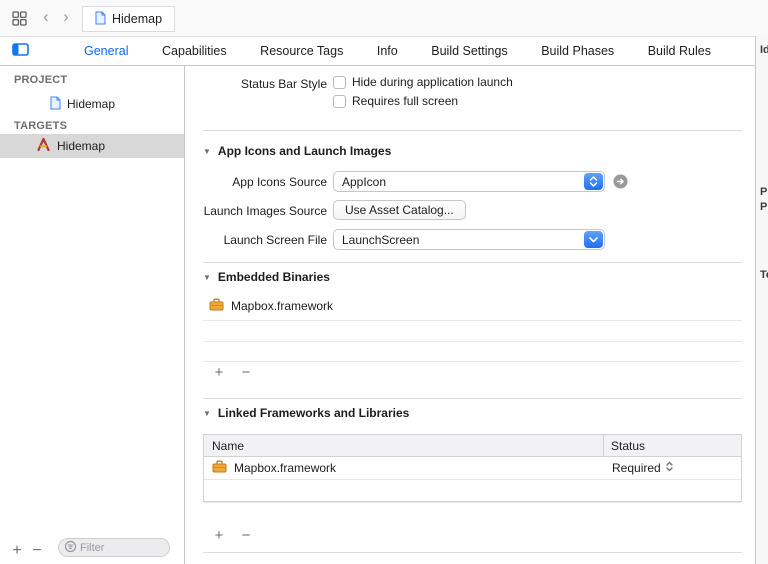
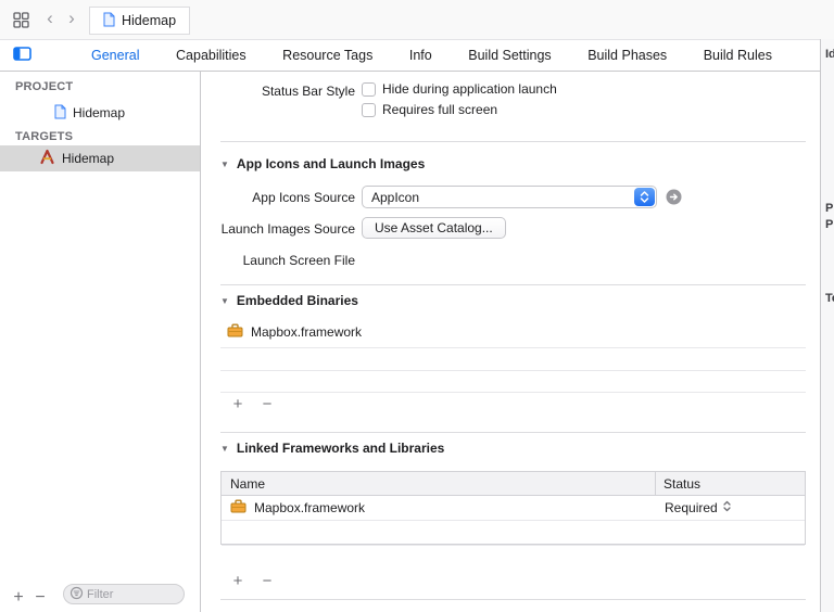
  ‹
  ›
  Hidemap
  General
  Capabilities
  Resource Tags
  Info
  Build Settings
  Build Phases
  Build Rules
  PROJECT
  Hidemap
  TARGETS
  Hidemap
  +
  −
  Filter
  Status Bar Style
  Hide during application launch
  Requires full screen
  ▼
  App Icons and Launch Images
  App Icons Source
  AppIcon
  Launch Images Source
  Use Asset Catalog...
  Launch Screen File
- LaunchScreen
  ▼
  Embedded Binaries
  Mapbox.framework
  +
  −
  ▼
  Linked Frameworks and Libraries
  Name
  Status
  Mapbox.framework
  Required
  +
  −
  Id
  P
